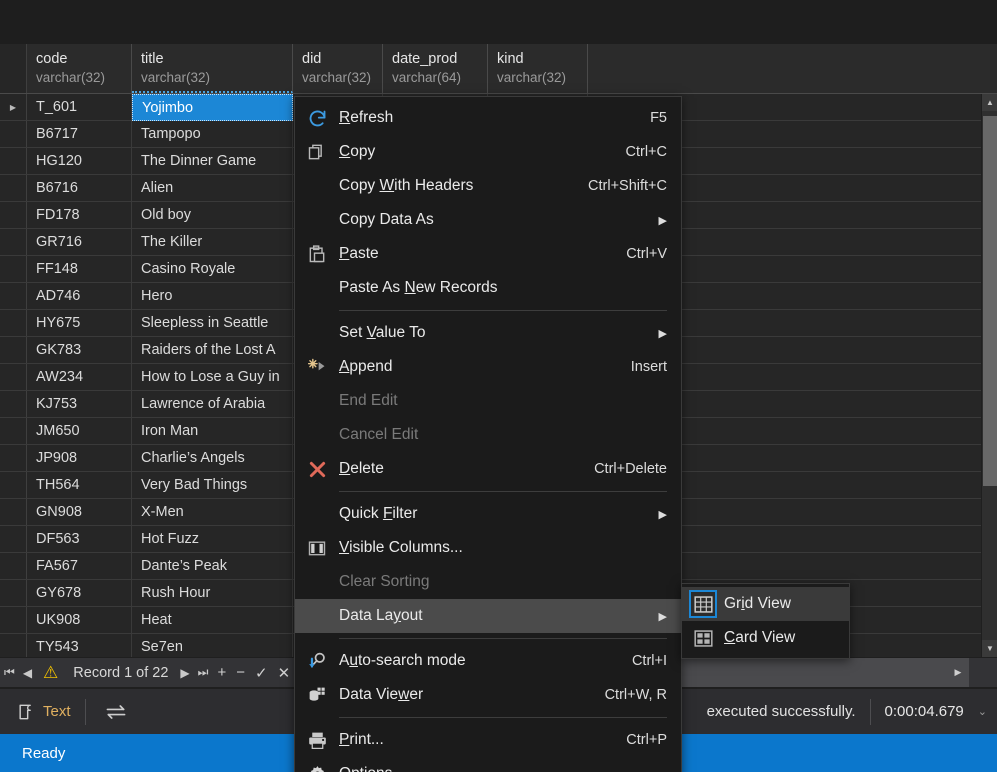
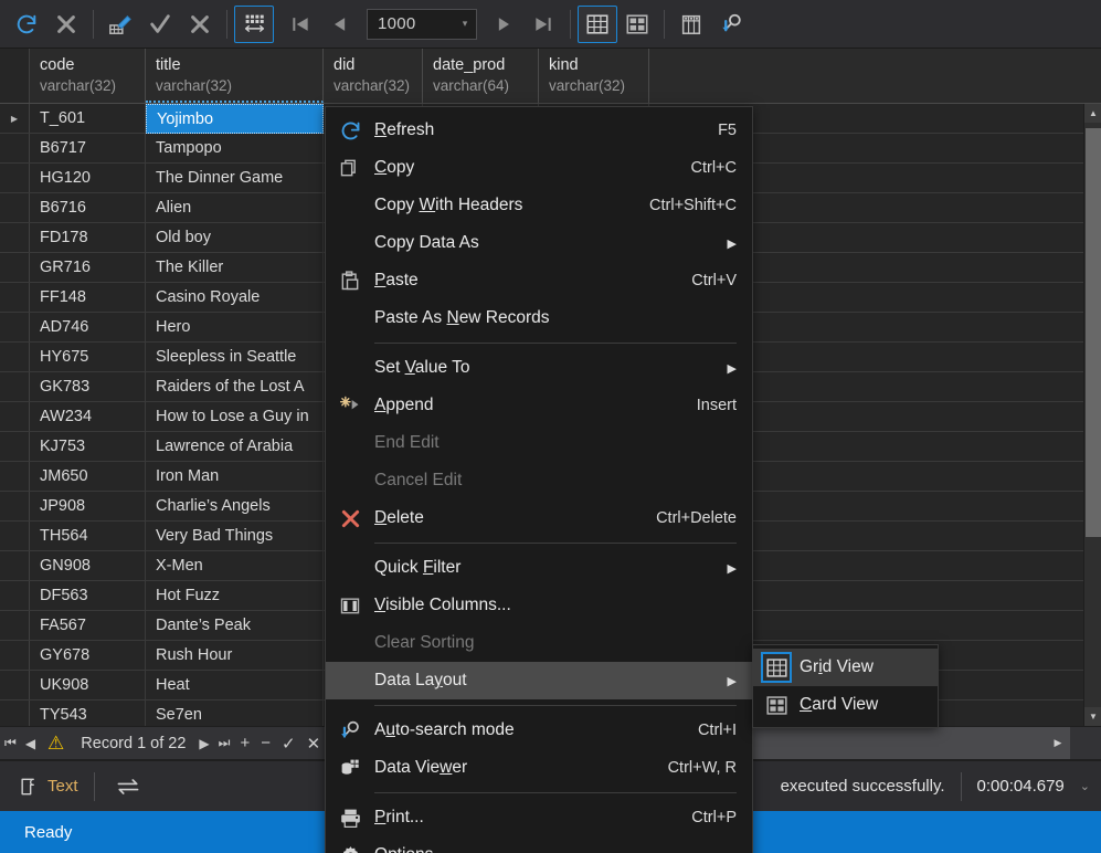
+ 1000
+ ▾
  code
  varchar(32)
  title
  varchar(32)
  did
  varchar(32)
  date_prod
  varchar(64)
  kind
  varchar(32)
  ▶
  T_601
  Yojimbo
  B6717
  Tampopo
  HG120
  The Dinner Game
  B6716
  Alien
  FD178
  Old boy
  GR716
  The Killer
  FF148
  Casino Royale
  AD746
  Hero
  HY675
  Sleepless in Seattle
  GK783
  Raiders of the Lost A
  AW234
  How to Lose a Guy in
  KJ753
  Lawrence of Arabia
  JM650
  Iron Man
  JP908
  Charlie’s Angels
  TH564
  Very Bad Things
  GN908
  X-Men
  DF563
  Hot Fuzz
  FA567
  Dante’s Peak
  GY678
  Rush Hour
  UK908
  Heat
  TY543
  Se7en
  ▲
  ▼
  ⏮
  ◀
  ⚠
  Record 1 of 22
  ▶
  ⏭
  +
  −
  ✓
  ✕
  ▶
  Text
  executed successfully.
  0:00:04.679
  ⌄
  Ready
  Refresh
  F5
  Copy
  Ctrl+C
  Copy With Headers
  Ctrl+Shift+C
  Copy Data As
  ▶
  Paste
  Ctrl+V
  Paste As New Records
  Set Value To
  ▶
  Append
  Insert
  End Edit
  Cancel Edit
  Delete
  Ctrl+Delete
  Quick Filter
  ▶
  Visible Columns...
  Clear Sorting
  Data Layout
  ▶
  Auto-search mode
  Ctrl+I
  Data Viewer
  Ctrl+W, R
  Print...
  Ctrl+P
  Grid View
  Card View
